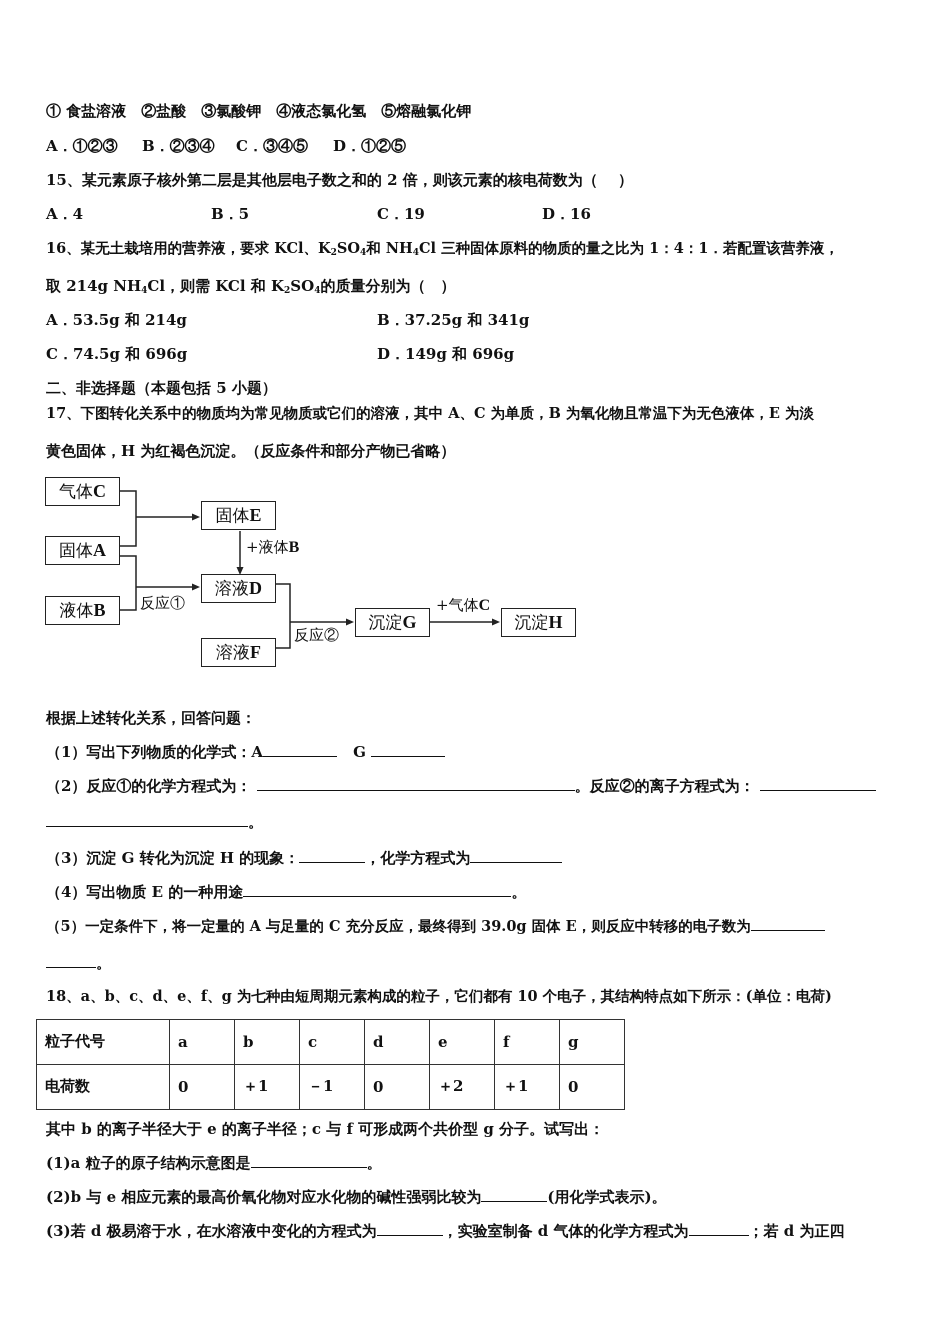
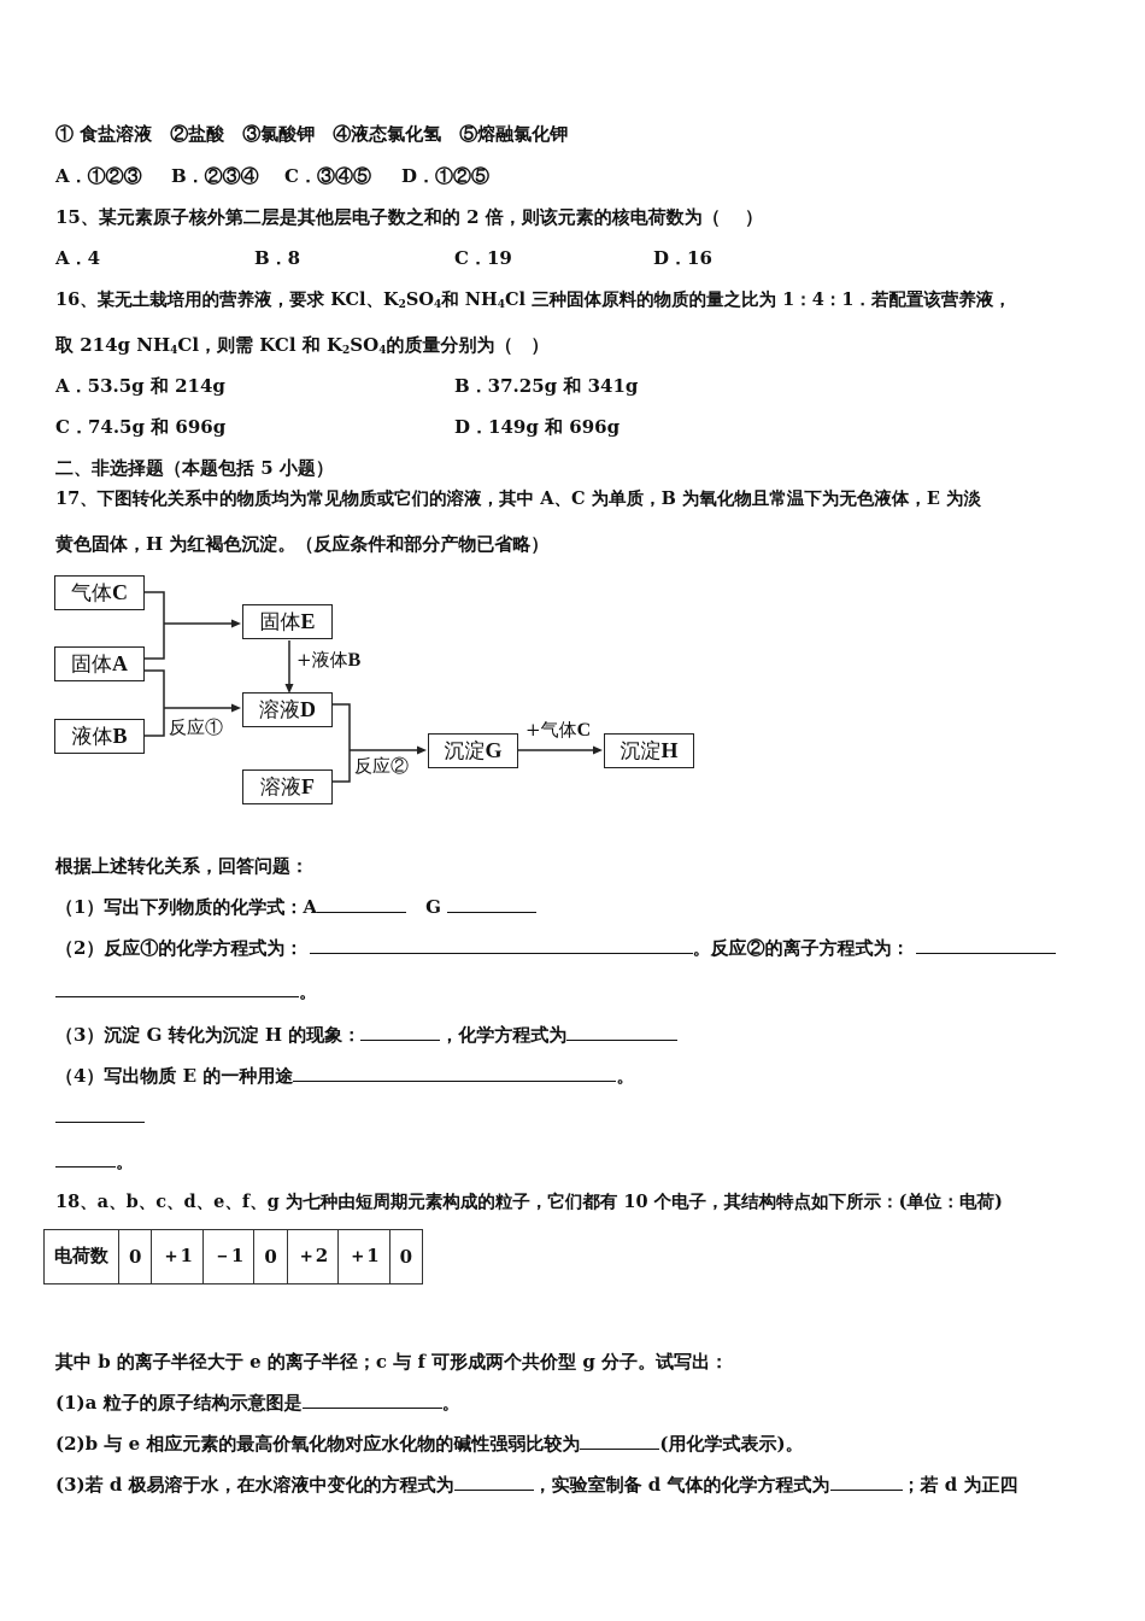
  ① 食盐溶液 ②盐酸 ③氯酸钾 ④液态氯化氢 ⑤熔融氯化钾
  A．①②③
  B．②③④
  C．③④⑤
  D．①②⑤
  15、某元素原子核外第二层是其他层电子数之和的 2 倍，则该元素的核电荷数为（ ）
  A．4
- B．5
+ B．8
  C．19
  D．16
  16、某无土栽培用的营养液，要求 KCl、K2SO4和 NH4Cl 三种固体原料的物质的量之比为 1：4：1．若配置该营养液，
  取 214g NH4Cl，则需 KCl 和 K2SO4的质量分别为（ ）
  A．53.5g 和 214g
  B．37.25g 和 341g
  C．74.5g 和 696g
  D．149g 和 696g
  二、非选择题（本题包括 5 小题）
  17、下图转化关系中的物质均为常见物质或它们的溶液，其中 A、C 为单质，B 为氧化物且常温下为无色液体，E 为淡
  黄色固体，H 为红褐色沉淀。（反应条件和部分产物已省略）
  气体C
  固体A
  液体B
  固体E
  溶液D
  溶液F
  沉淀G
  沉淀H
  +液体B
  反应①
  反应②
  +气体C
  根据上述转化关系，回答问题：
  （1）写出下列物质的化学式：A G
  （2）反应①的化学方程式为： 。反应②的离子方程式为：
  。
  （3）沉淀 G 转化为沉淀 H 的现象： ，化学方程式为
  （4）写出物质 E 的一种用途 。
- （5）一定条件下，将一定量的 A 与足量的 C 充分反应，最终得到 39.0g 固体 E，则反应中转移的电子数为
  。
  18、a、b、c、d、e、f、g 为七种由短周期元素构成的粒子，它们都有 10 个电子，其结构特点如下所示：(单位：电荷)
- 粒子代号	a	b	c	d	e	f	g
  电荷数	0	＋1	－1	0	＋2	＋1	0
  其中 b 的离子半径大于 e 的离子半径；c 与 f 可形成两个共价型 g 分子。试写出：
  (1)a 粒子的原子结构示意图是 。
  (2)b 与 e 相应元素的最高价氧化物对应水化物的碱性强弱比较为 (用化学式表示)。
  (3)若 d 极易溶于水，在水溶液中变化的方程式为 ，实验室制备 d 气体的化学方程式为 ；若 d 为正四
